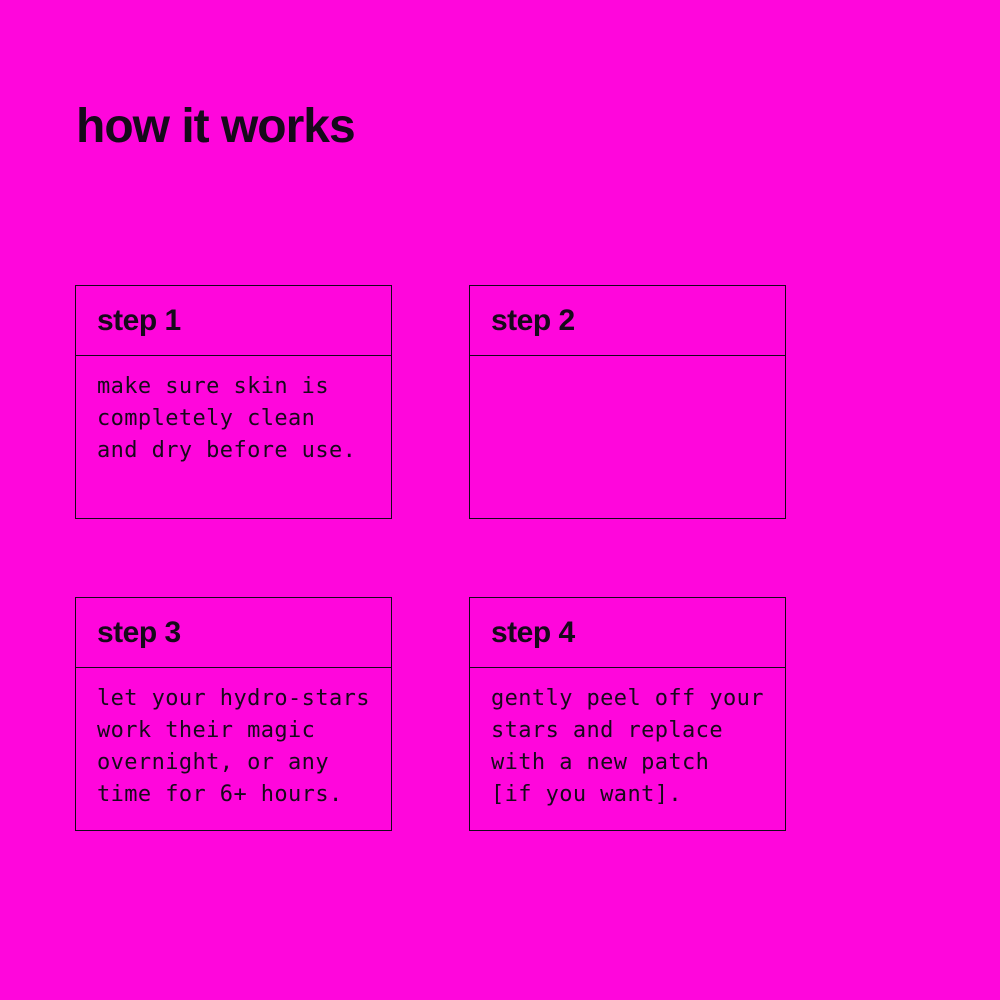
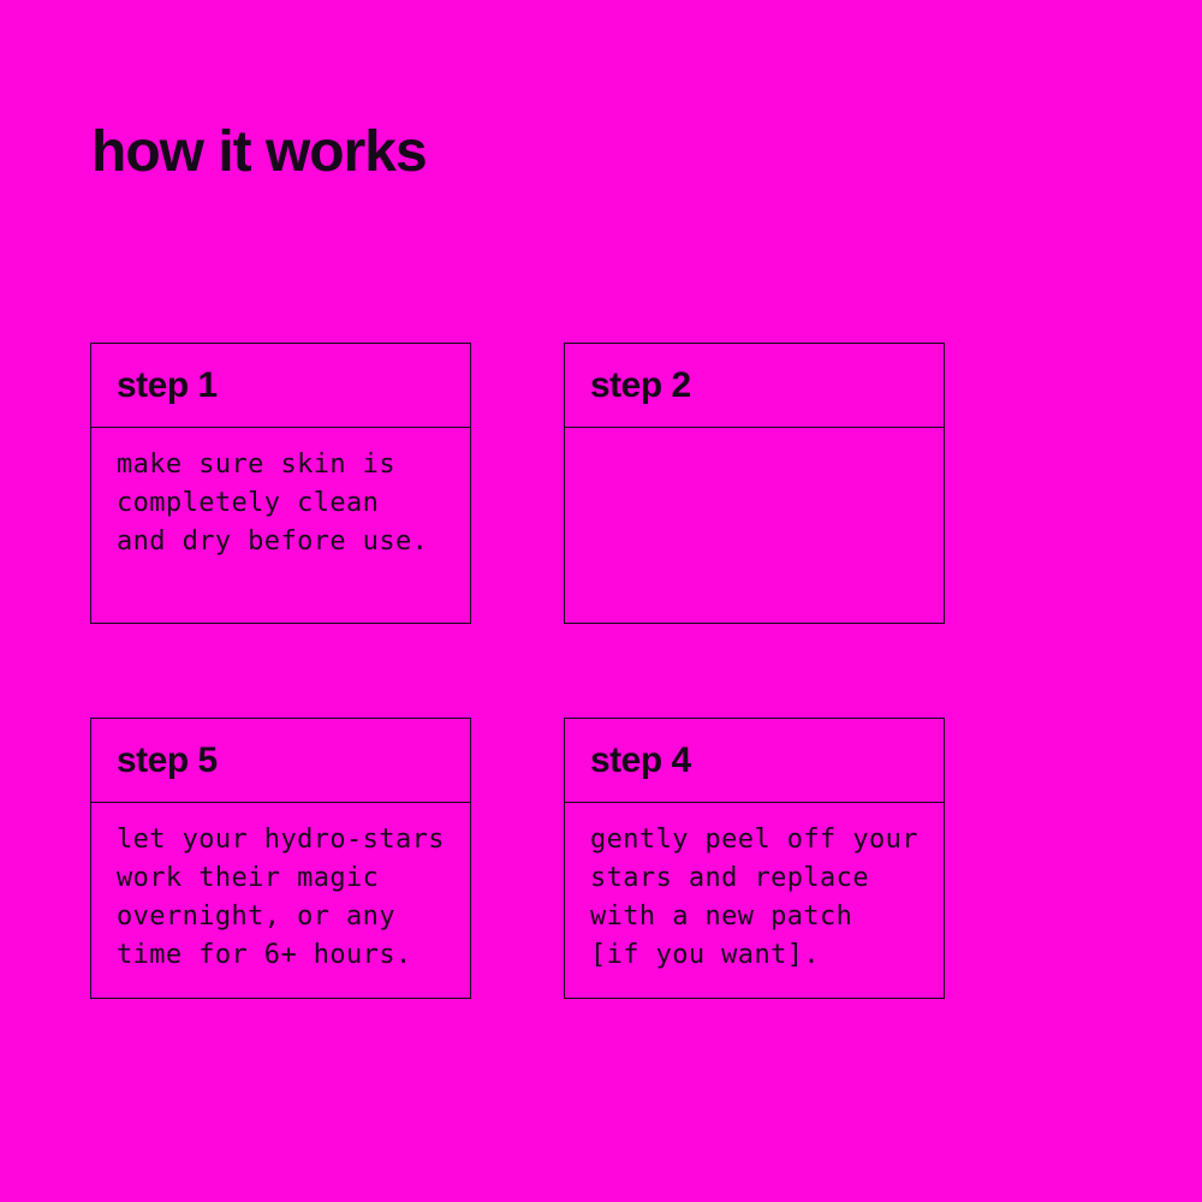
  how it works
  step 1
  make sure skin is
  completely clean
  and dry before use.
  step 2
- step 3
+ step 5
  let your hydro-stars
  work their magic
  overnight, or any
  time for 6+ hours.
  step 4
  gently peel off your
  stars and replace
  with a new patch
  [if you want].
